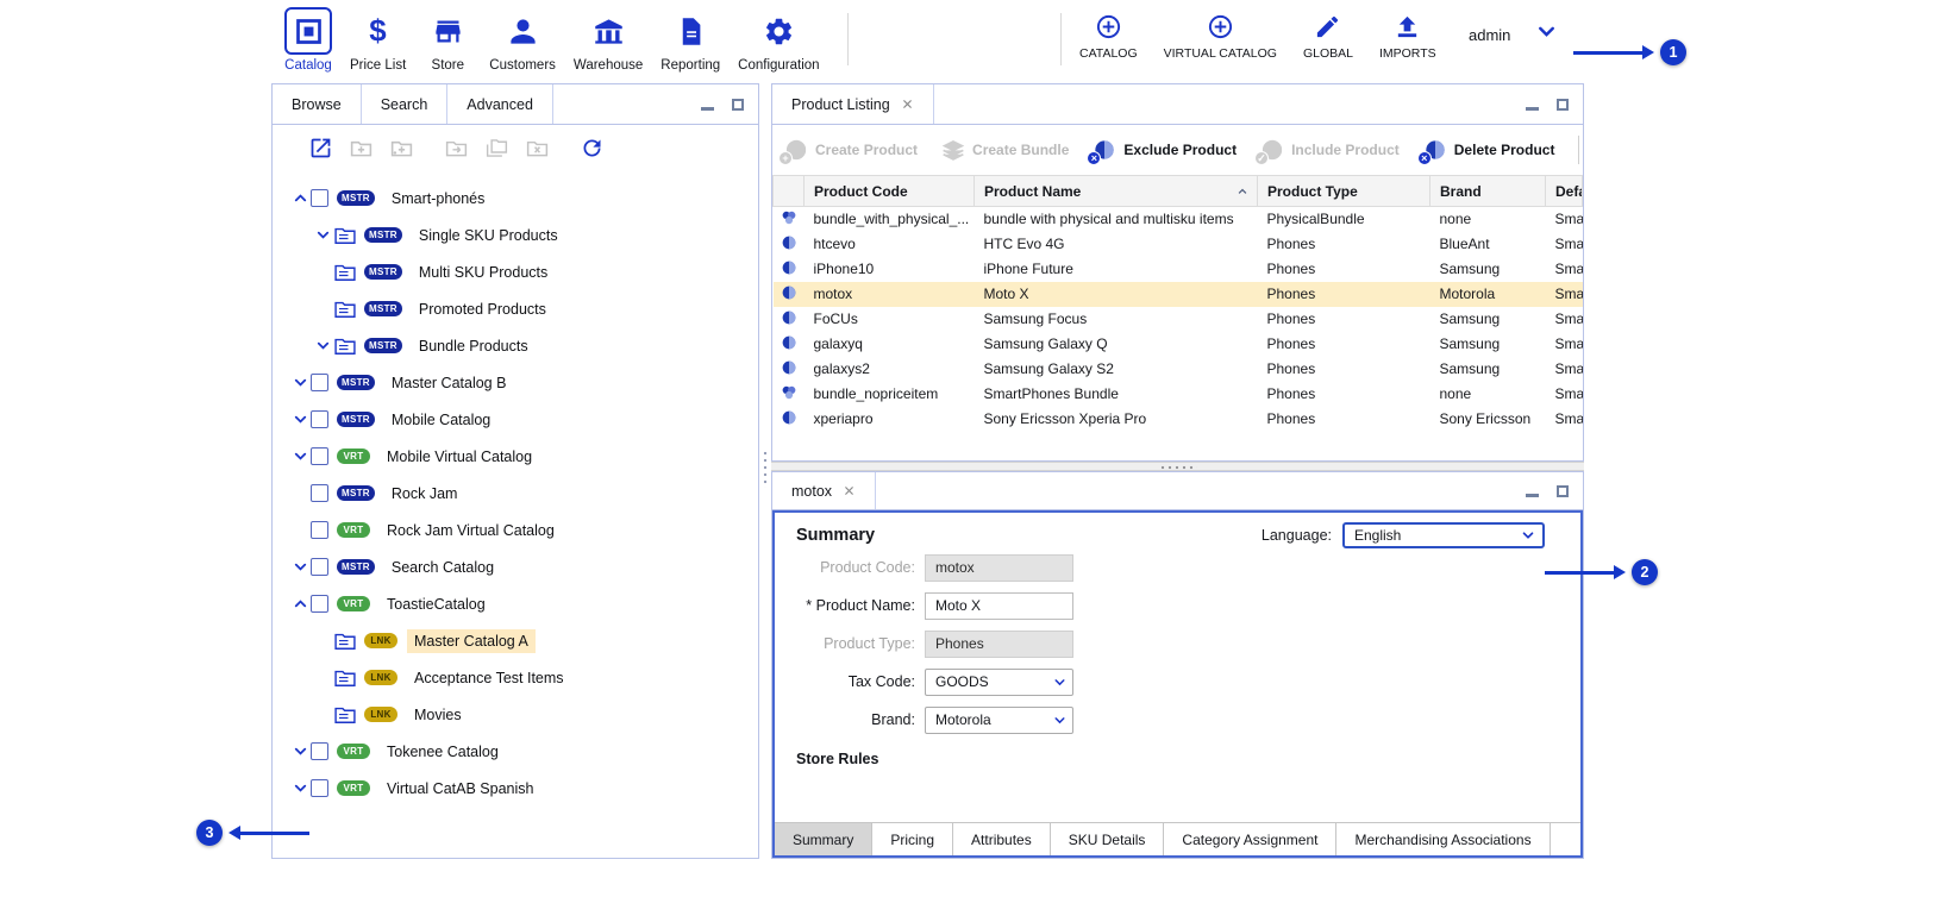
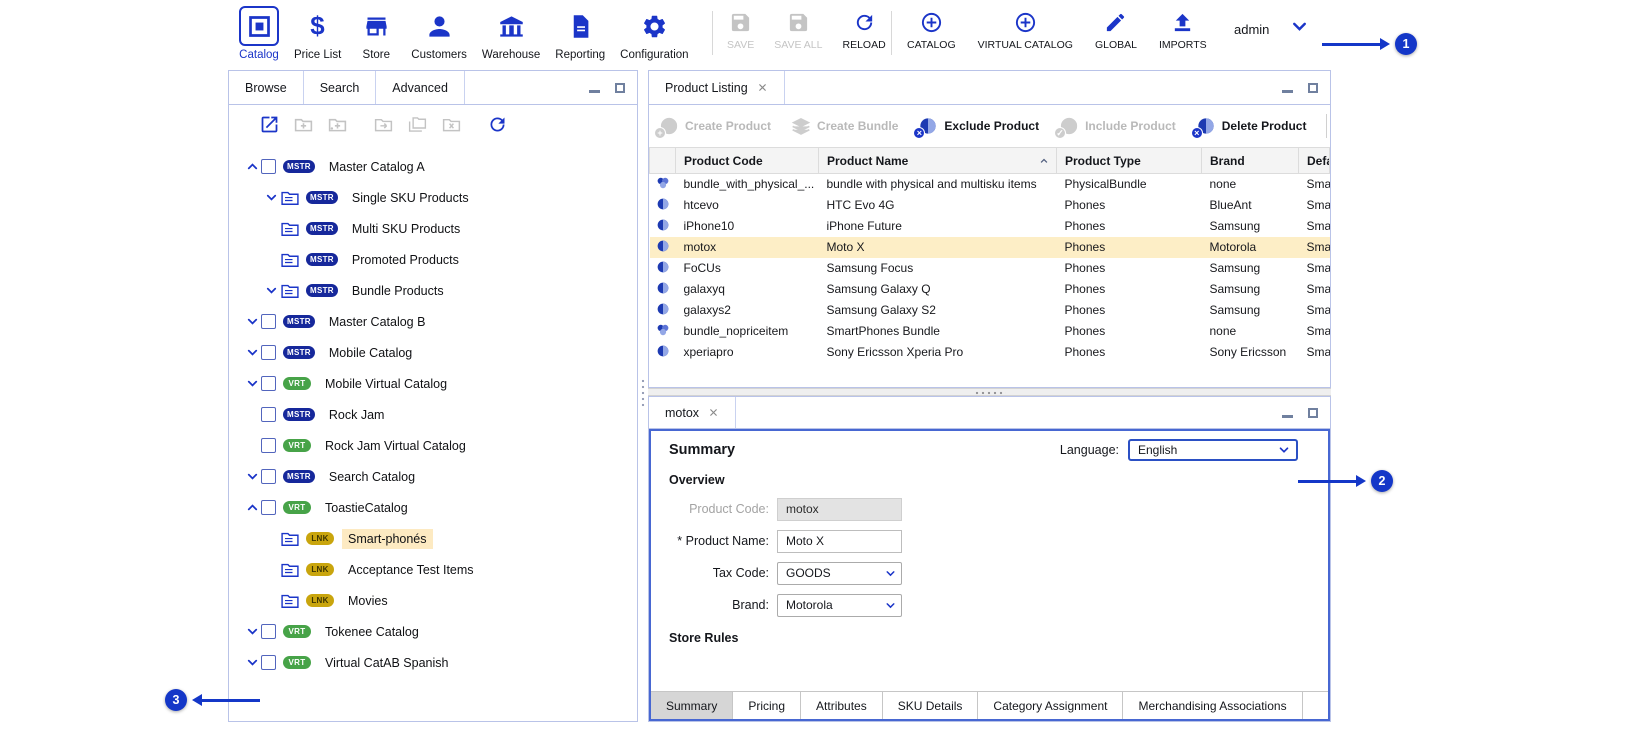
  Catalog
  $
  Price List
  Store
  Customers
  Warehouse
  Reporting
  Configuration
+ SAVE
+ SAVE ALL
+ RELOAD
  CATALOG
  VIRTUAL CATALOG
  GLOBAL
  IMPORTS
  admin
  Browse
  Search
  Advanced
  MSTR
- Smart-phonés
+ Master Catalog A
  MSTR
  Single SKU Products
  MSTR
  Multi SKU Products
  MSTR
  Promoted Products
  MSTR
  Bundle Products
  MSTR
  Master Catalog B
  MSTR
  Mobile Catalog
  VRT
  Mobile Virtual Catalog
  MSTR
  Rock Jam
  VRT
  Rock Jam Virtual Catalog
  MSTR
  Search Catalog
  VRT
  ToastieCatalog
  LNK
- Master Catalog A
+ Smart-phonés
  LNK
  Acceptance Test Items
  LNK
  Movies
  VRT
  Tokenee Catalog
  VRT
  Virtual CatAB Spanish
  Product Listing
  +
  Create Product
  Create Bundle
  ×
  Exclude Product
  ✓
  Include Product
  ×
  Delete Product
  	Product Code	Product Name	Product Type	Brand	Def
  	bundle_with_physical_...	bundle with physical and multisku items	PhysicalBundle	none	Sma
  	htcevo	HTC Evo 4G	Phones	BlueAnt	Sma
  	iPhone10	iPhone Future	Phones	Samsung	Sma
  	motox	Moto X	Phones	Motorola	Sma
  	FoCUs	Samsung Focus	Phones	Samsung	Sma
  	galaxyq	Samsung Galaxy Q	Phones	Samsung	Sma
  	galaxys2	Samsung Galaxy S2	Phones	Samsung	Sma
  	bundle_nopriceitem	SmartPhones Bundle	Phones	none	Sma
  	xperiapro	Sony Ericsson Xperia Pro	Phones	Sony Ericsson	Sma
  motox
  Summary
  Language:
  English
+ Overview
  Product Code:
  motox
  * Product Name:
  Moto X
- Product Type:
- Phones
  Tax Code:
  GOODS
  Brand:
  Motorola
  Store Rules
  Summary
  Pricing
  Attributes
  SKU Details
  Category Assignment
  Merchandising Associations
  1
  2
  3
